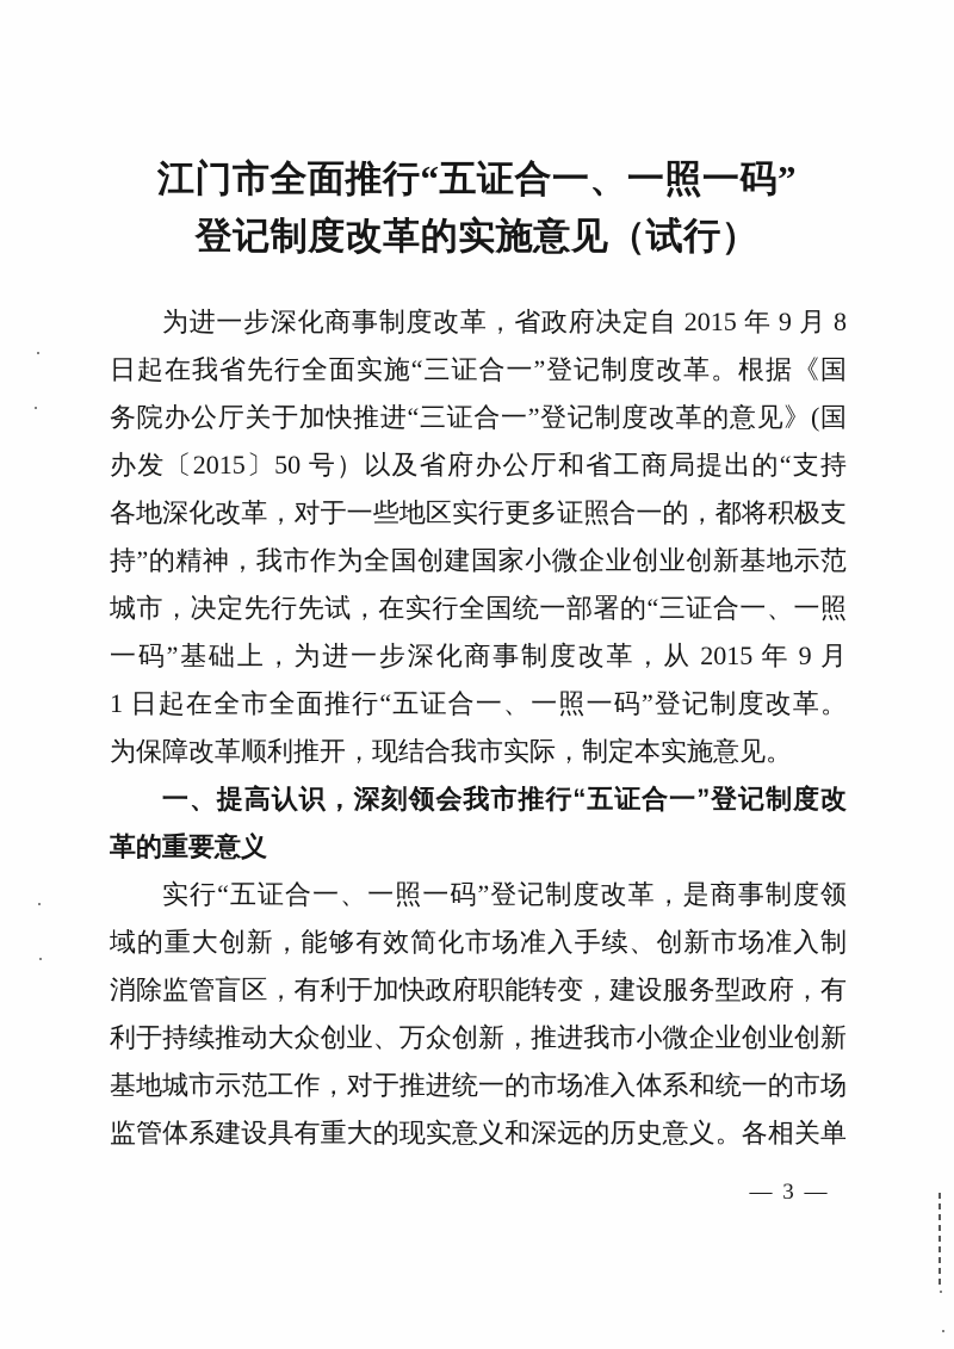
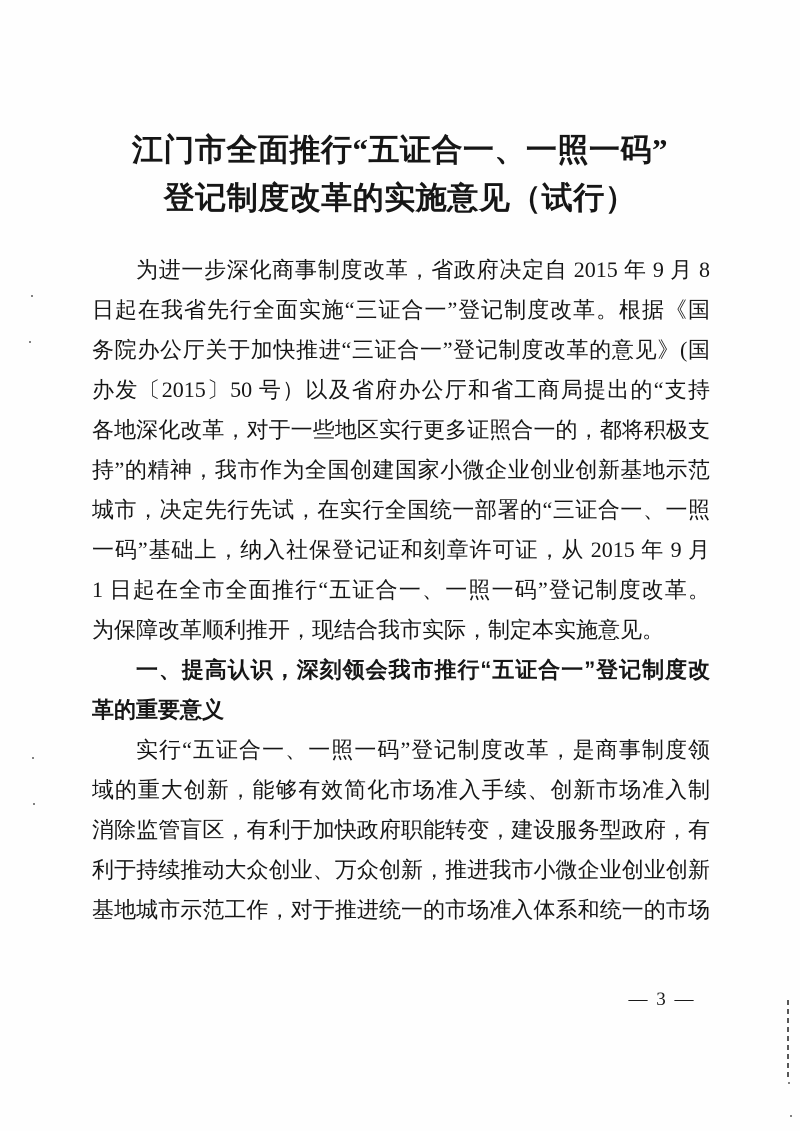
  江门市全面推行“五证合一、一照一码”
  登记制度改革的实施意见（试行）
  为进一步深化商事制度改革，省政府决定自 2015 年 9 月 8
  日起在我省先行全面实施“三证合一”登记制度改革。根据《国
  务院办公厅关于加快推进“三证合一”登记制度改革的意见》(国
  办发〔2015〕50 号）以及省府办公厅和省工商局提出的“支持
  各地深化改革，对于一些地区实行更多证照合一的，都将积极支
  持”的精神，我市作为全国创建国家小微企业创业创新基地示范
  城市，决定先行先试，在实行全国统一部署的“三证合一、一照
- 一码”基础上，为进一步深化商事制度改革，从 2015 年 9 月
+ 一码”基础上，纳入社保登记证和刻章许可证，从 2015 年 9 月
  1 日起在全市全面推行“五证合一、一照一码”登记制度改革。
  为保障改革顺利推开，现结合我市实际，制定本实施意见。
  一、提高认识，深刻领会我市推行“五证合一”登记制度改
  革的重要意义
  实行“五证合一、一照一码”登记制度改革，是商事制度领
  域的重大创新，能够有效简化市场准入手续、创新市场准入制
  消除监管盲区，有利于加快政府职能转变，建设服务型政府，有
  利于持续推动大众创业、万众创新，推进我市小微企业创业创新
  基地城市示范工作，对于推进统一的市场准入体系和统一的市场
- 监管体系建设具有重大的现实意义和深远的历史意义。各相关单
  — 3 —
